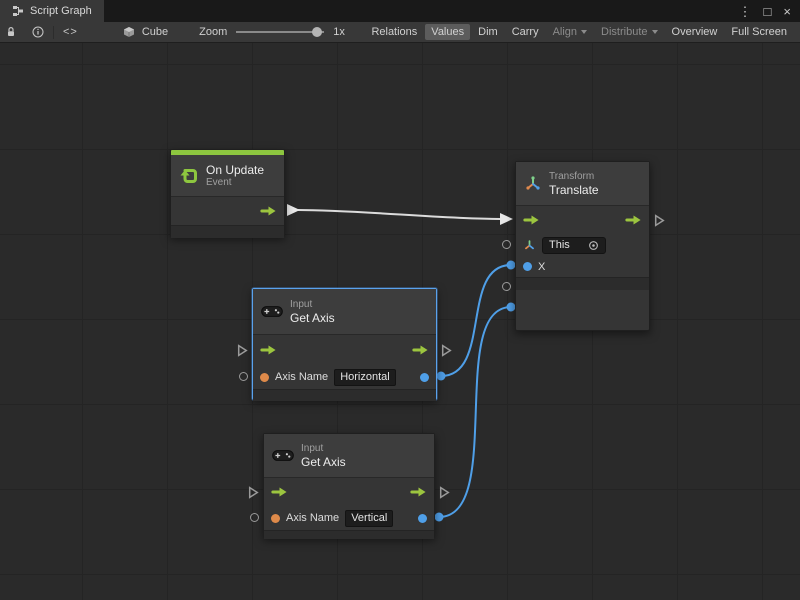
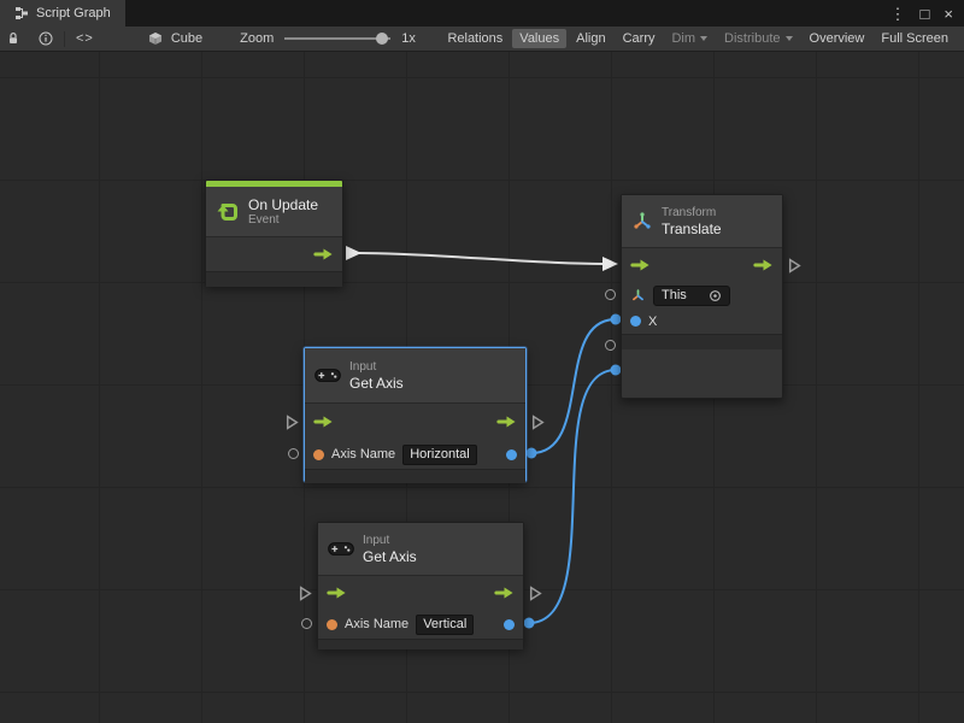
  Script Graph
  ⋮
  □
  ×
  <>
  Cube
  Zoom
  1x
  Relations
  Values
- Dim
+ Align
  Carry
- Align
+ Dim
  Distribute
  Overview
  Full Screen
  On Update
  Event
  Transform
  Translate
  This
  X
  Input
  Get Axis
  Axis Name
  Horizontal
  Input
  Get Axis
  Axis Name
  Vertical
